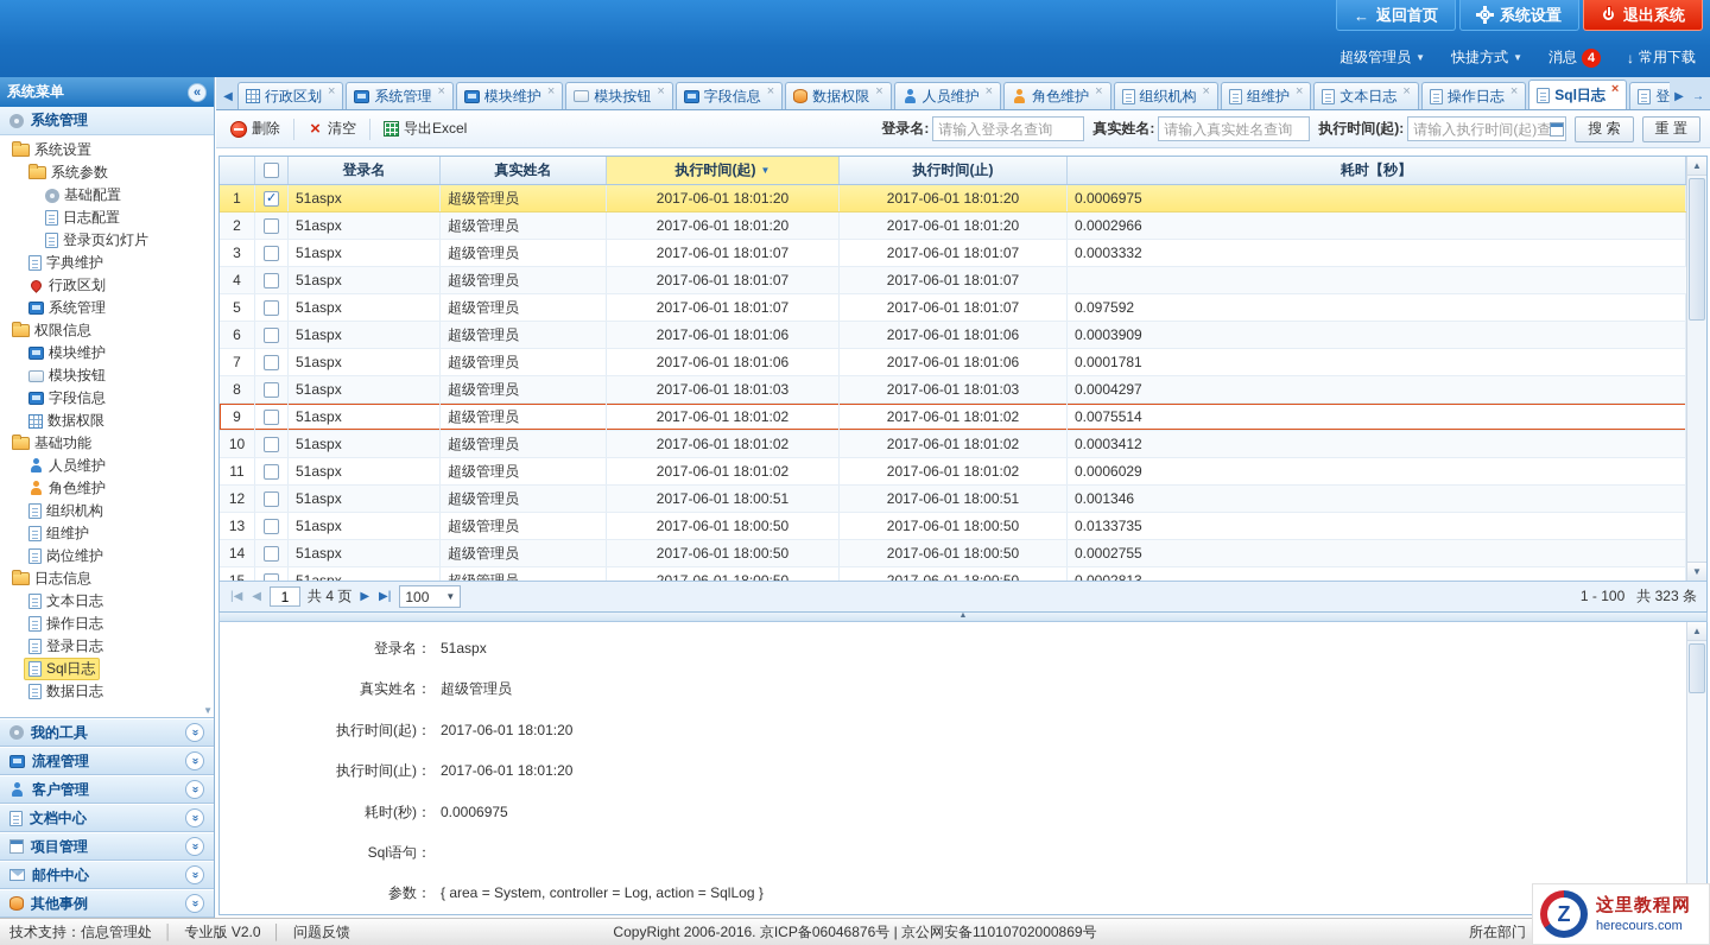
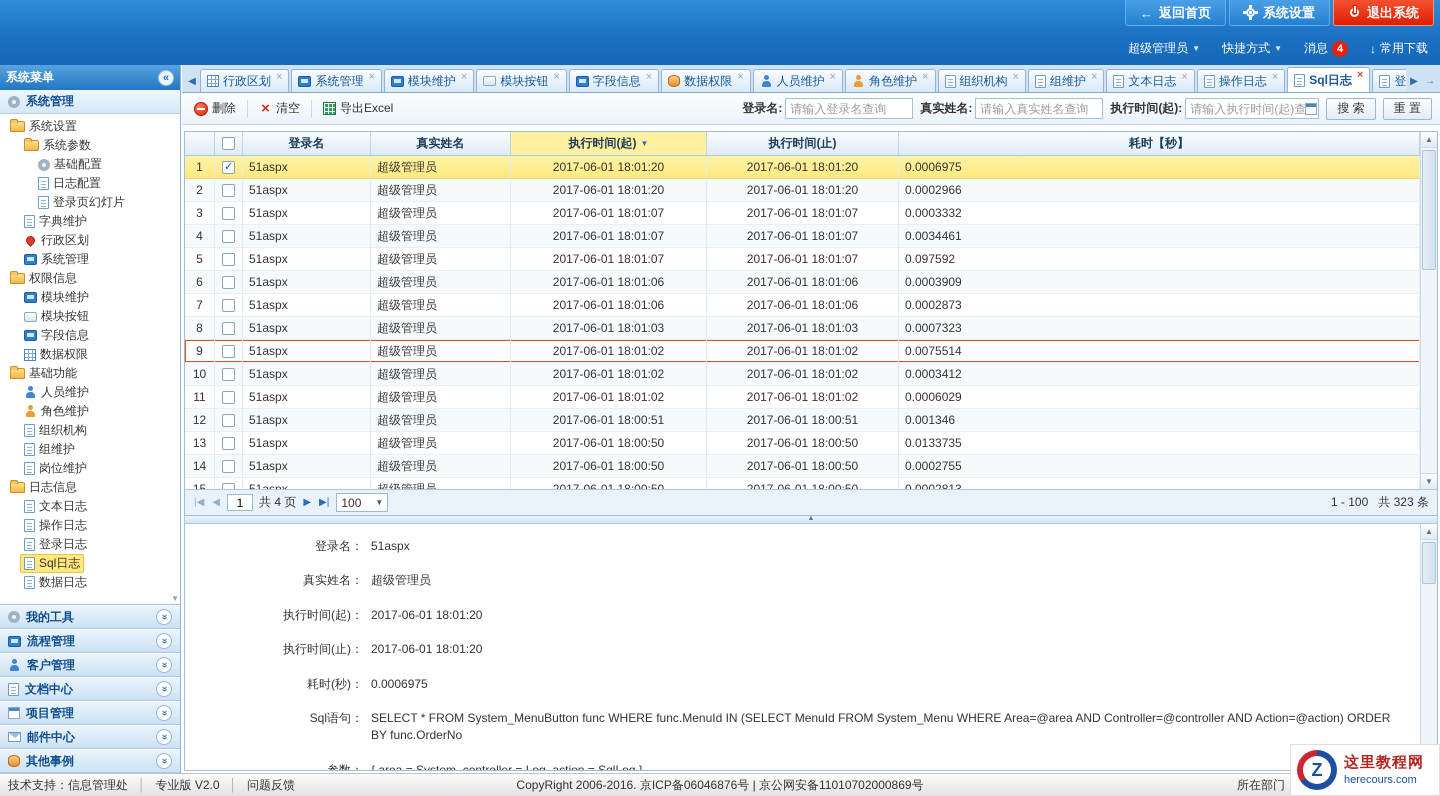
  ←
  返回首页
  系统设置
  退出系统
  超级管理员
  ▼
  快捷方式
  ▼
  消息
  4
  ↓
  常用下载
  系统菜单
  «
  系统管理
  ▼
  系统设置
  系统参数
  基础配置
  日志配置
  登录页幻灯片
  字典维护
  行政区划
  系统管理
  权限信息
  模块维护
  模块按钮
  字段信息
  数据权限
  基础功能
  人员维护
  角色维护
  组织机构
  组维护
  岗位维护
  日志信息
  文本日志
  操作日志
  登录日志
  Sql日志
  数据日志
  我的工具
  流程管理
  客户管理
  文档中心
  项目管理
  邮件中心
  其他事例
  ◀
  行政区划
  ×
  系统管理
  ×
  模块维护
  ×
  模块按钮
  ×
  字段信息
  ×
  数据权限
  ×
  人员维护
  ×
  角色维护
  ×
  组织机构
  ×
  组维护
  ×
  文本日志
  ×
  操作日志
  ×
  Sql日志
  ×
  ▶
  →
  删除
  ×
  清空
  导出Excel
  登录名:
  请输入登录名查询
  真实姓名:
  请输入真实姓名查询
  执行时间(起):
  请输入执行时间(起)查
  搜 索
  重 置
  登录名
  真实姓名
  执行时间(起)
  ▼
  执行时间(止)
  耗时【秒】
  1
  51aspx
  超级管理员
  2017-06-01 18:01:20
  2017-06-01 18:01:20
  0.0006975
  2
  51aspx
  超级管理员
  2017-06-01 18:01:20
  2017-06-01 18:01:20
  0.0002966
  3
  51aspx
  超级管理员
  2017-06-01 18:01:07
  2017-06-01 18:01:07
  0.0003332
  4
  51aspx
  超级管理员
  2017-06-01 18:01:07
  2017-06-01 18:01:07
+ 0.0034461
  5
  51aspx
  超级管理员
  2017-06-01 18:01:07
  2017-06-01 18:01:07
  0.097592
  6
  51aspx
  超级管理员
  2017-06-01 18:01:06
  2017-06-01 18:01:06
  0.0003909
  7
  51aspx
  超级管理员
  2017-06-01 18:01:06
  2017-06-01 18:01:06
- 0.0001781
+ 0.0002873
  8
  51aspx
  超级管理员
  2017-06-01 18:01:03
  2017-06-01 18:01:03
- 0.0004297
+ 0.0007323
  9
  51aspx
  超级管理员
  2017-06-01 18:01:02
  2017-06-01 18:01:02
  0.0075514
  10
  51aspx
  超级管理员
  2017-06-01 18:01:02
  2017-06-01 18:01:02
  0.0003412
  11
  51aspx
  超级管理员
  2017-06-01 18:01:02
  2017-06-01 18:01:02
  0.0006029
  12
  51aspx
  超级管理员
  2017-06-01 18:00:51
  2017-06-01 18:00:51
  0.001346
  13
  51aspx
  超级管理员
  2017-06-01 18:00:50
  2017-06-01 18:00:50
  0.0133735
  14
  51aspx
  超级管理员
  2017-06-01 18:00:50
  2017-06-01 18:00:50
  0.0002755
  超级管理员
  ▲
  ▼
  |◀
  ◀
  1
  共 4 页
  ▶
  ▶|
  100
  ▼
  1 - 100 共 323 条
  登录名：
  51aspx
  真实姓名：
  超级管理员
  执行时间(起)：
  2017-06-01 18:01:20
  执行时间(止)：
  2017-06-01 18:01:20
  耗时(秒)：
  0.0006975
  Sql语句：
+ SELECT * FROM System_MenuButton func WHERE func.MenuId IN (SELECT MenuId FROM System_Menu WHERE Area=@area AND Controller=@controller AND Action=@action) ORDER BY func.OrderNo
  参数：
  { area = System, controller = Log, action = SqlLog }
  ▲
  技术支持：信息管理处
  │
  专业版 V2.0
  │
  问题反馈
  CopyRight 2006-2016. 京ICP备06046876号 | 京公网安备11010702000869号
  所在部门
  这里教程网
  herecours.com
